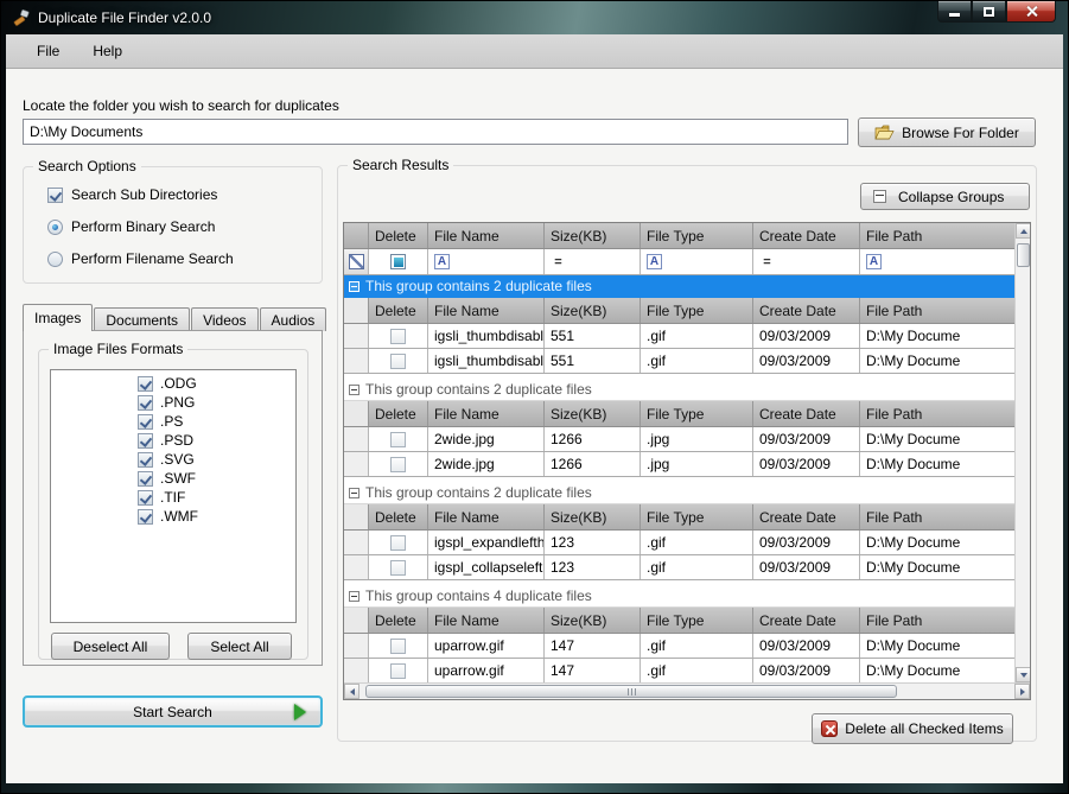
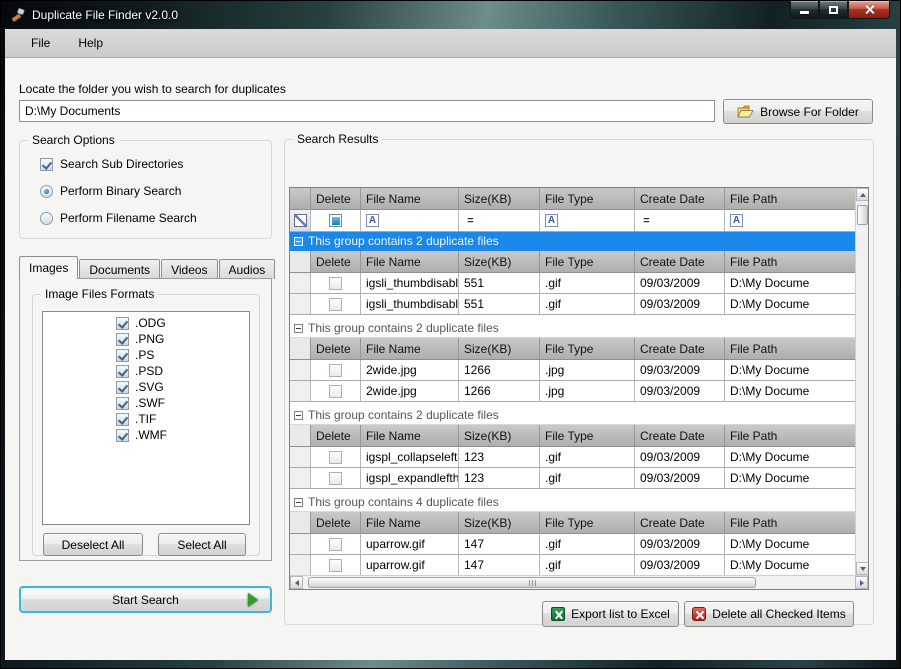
  Duplicate File Finder v2.0.0
  File
  Help
  Locate the folder you wish to search for duplicates
  D:\My Documents
  Browse For Folder
  Search Options
  Search Sub Directories
  Perform Binary Search
  Perform Filename Search
  Images
  Documents
  Videos
  Audios
  Image Files Formats
  .ODG
  .PNG
  .PS
  .PSD
  .SVG
  .SWF
  .TIF
  .WMF
  Deselect All
  Select All
  Start Search
  Search Results
- Collapse Groups
  Delete
  File Name
  Size(KB)
  File Type
  Create Date
  File Path
  A
  =
  A
  =
  A
  This group contains 2 duplicate files
  Delete
  File Name
  Size(KB)
  File Type
  Create Date
  File Path
  igsli_thumbdisabl
  551
  .gif
  09/03/2009
  D:\My Docume
  igsli_thumbdisabl
  551
  .gif
  09/03/2009
  D:\My Docume
  This group contains 2 duplicate files
  Delete
  File Name
  Size(KB)
  File Type
  Create Date
  File Path
  2wide.jpg
  1266
  .jpg
  09/03/2009
  D:\My Docume
  2wide.jpg
  1266
  .jpg
  09/03/2009
  D:\My Docume
  This group contains 2 duplicate files
  Delete
  File Name
  Size(KB)
  File Type
  Create Date
  File Path
- igspl_expandlefth
+ igspl_collapseleft
  123
  .gif
  09/03/2009
  D:\My Docume
- igspl_collapseleft
+ igspl_expandlefth
  123
  .gif
  09/03/2009
  D:\My Docume
  This group contains 4 duplicate files
  Delete
  File Name
  Size(KB)
  File Type
  Create Date
  File Path
  uparrow.gif
  147
  .gif
  09/03/2009
  D:\My Docume
  uparrow.gif
  147
  .gif
  09/03/2009
  D:\My Docume
+ Export list to Excel
  Delete all Checked Items
